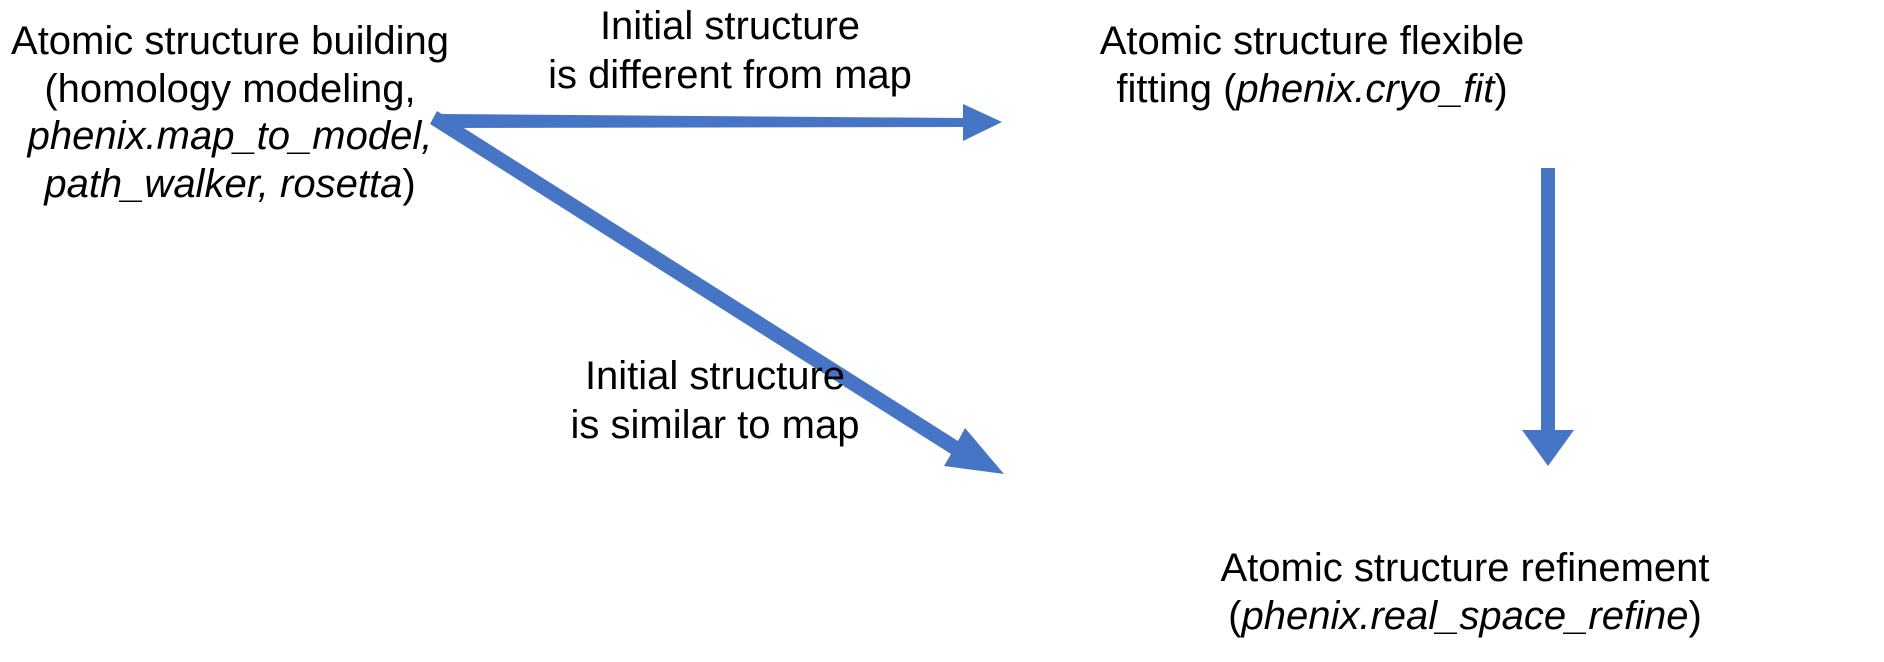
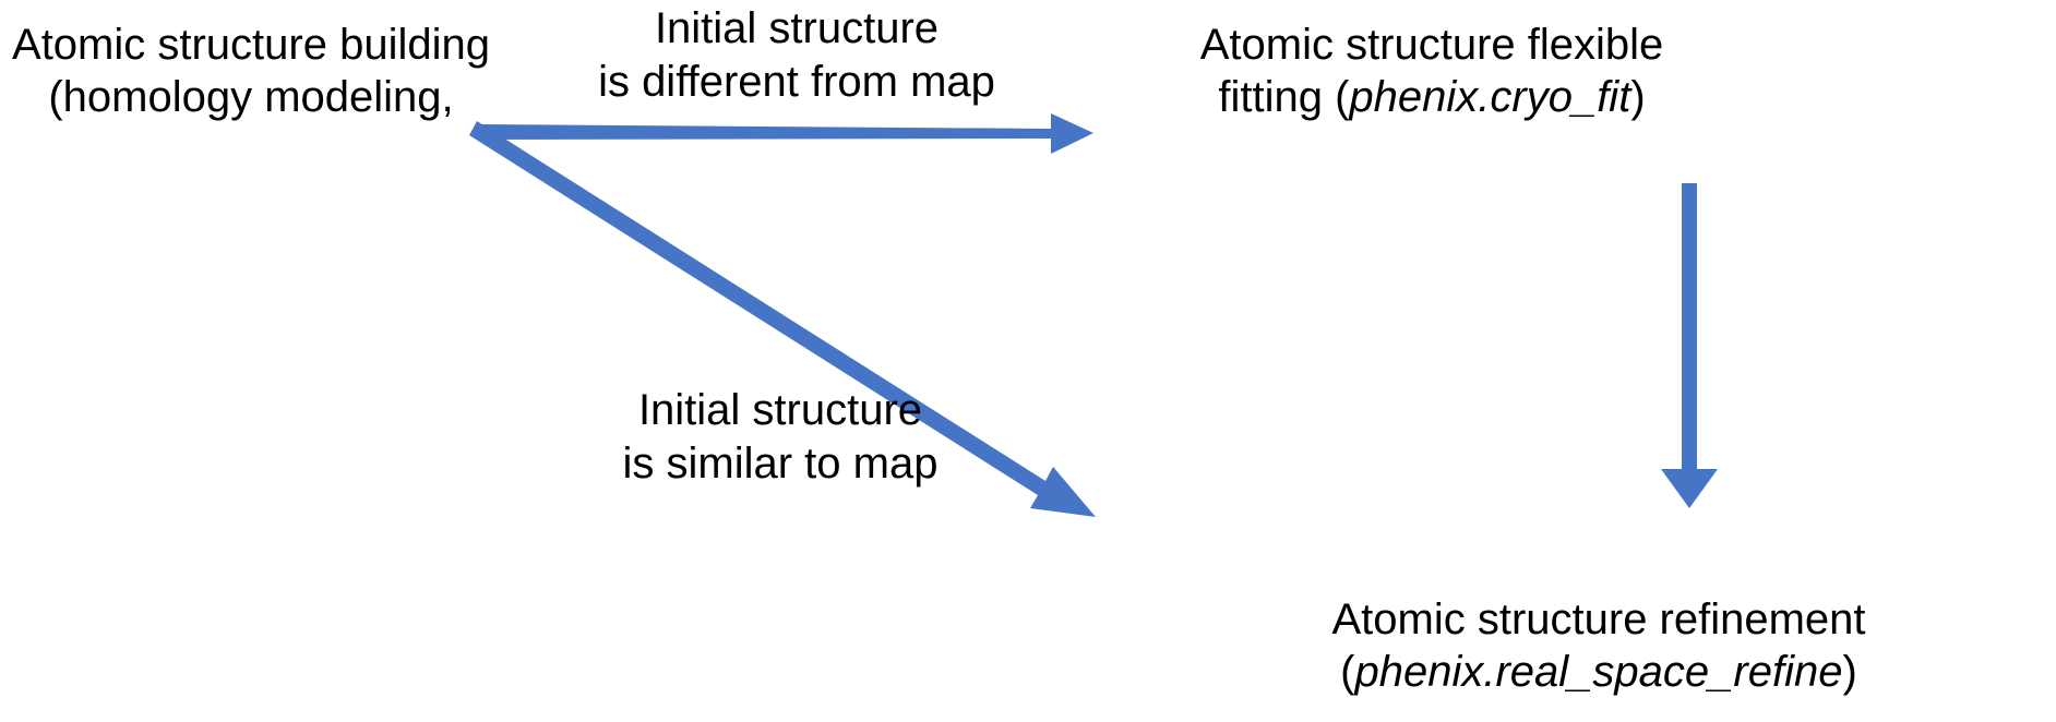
  Atomic structure building
  (homology modeling,
- phenix.map_to_model,
- path_walker, rosetta)
  Initial structure
  is different from map
  Initial structure
  is similar to map
  Atomic structure flexible
  fitting (phenix.cryo_fit)
  Atomic structure refinement
  (phenix.real_space_refine)
